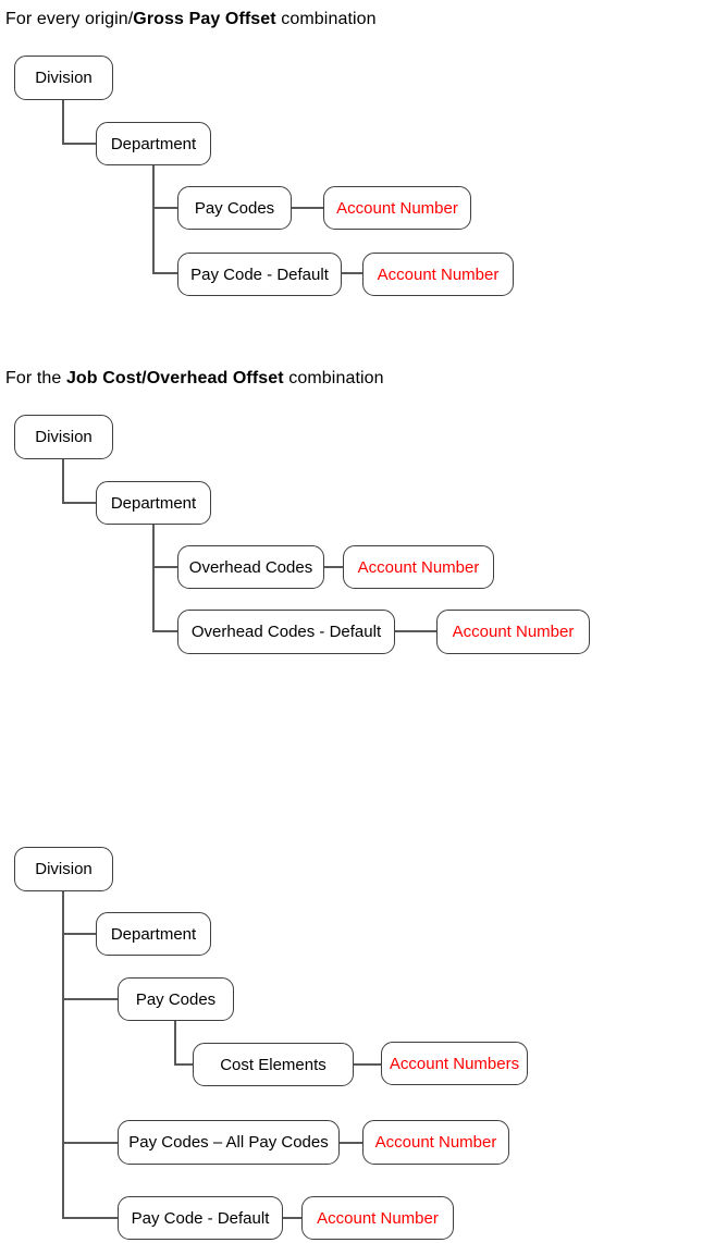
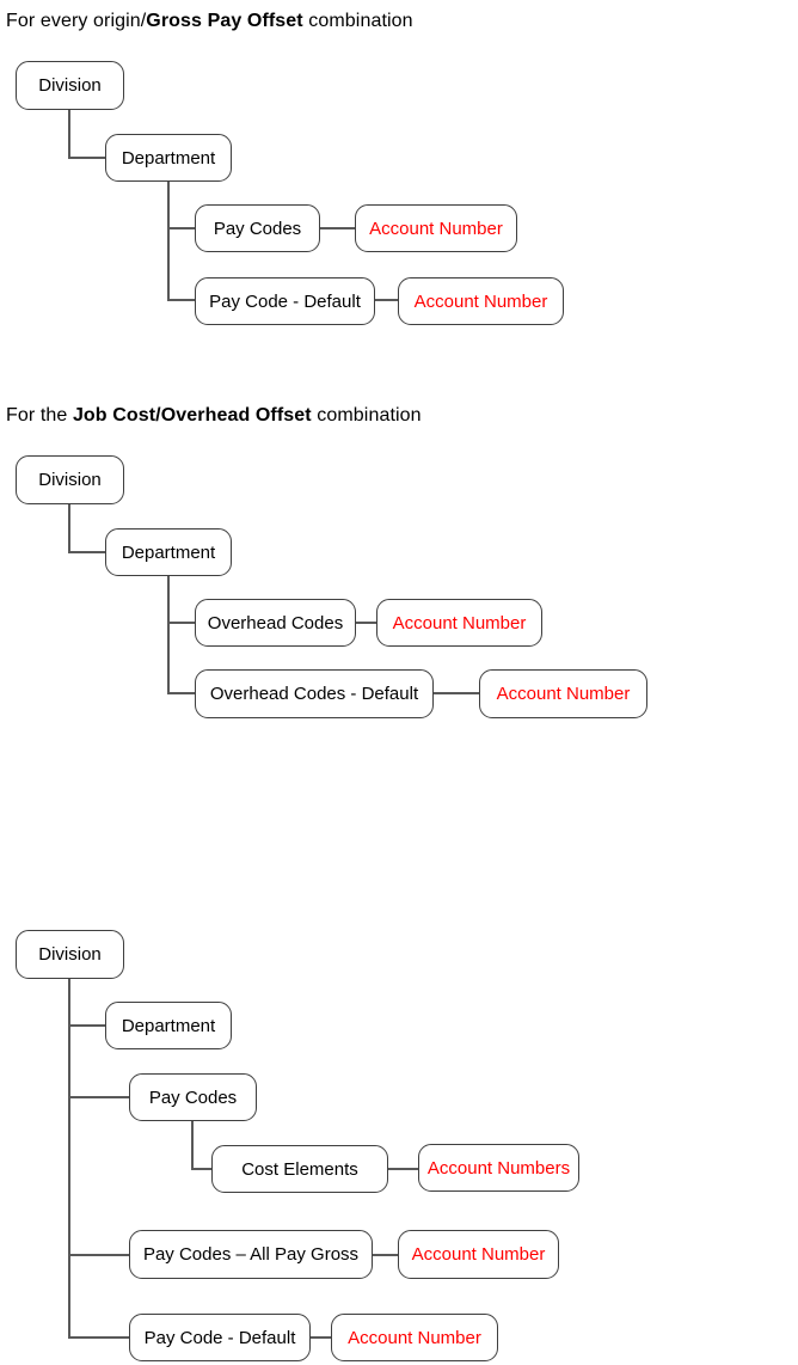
  For every origin/Gross Pay Offset combination
  Division
  Department
  Pay Codes
  Account Number
  Pay Code - Default
  Account Number
  For the Job Cost/Overhead Offset combination
  Division
  Department
  Overhead Codes
  Account Number
  Overhead Codes - Default
  Account Number
  Division
  Department
  Pay Codes
  Cost Elements
  Account Numbers
- Pay Codes – All Pay Codes
+ Pay Codes – All Pay Gross
  Account Number
  Pay Code - Default
  Account Number
